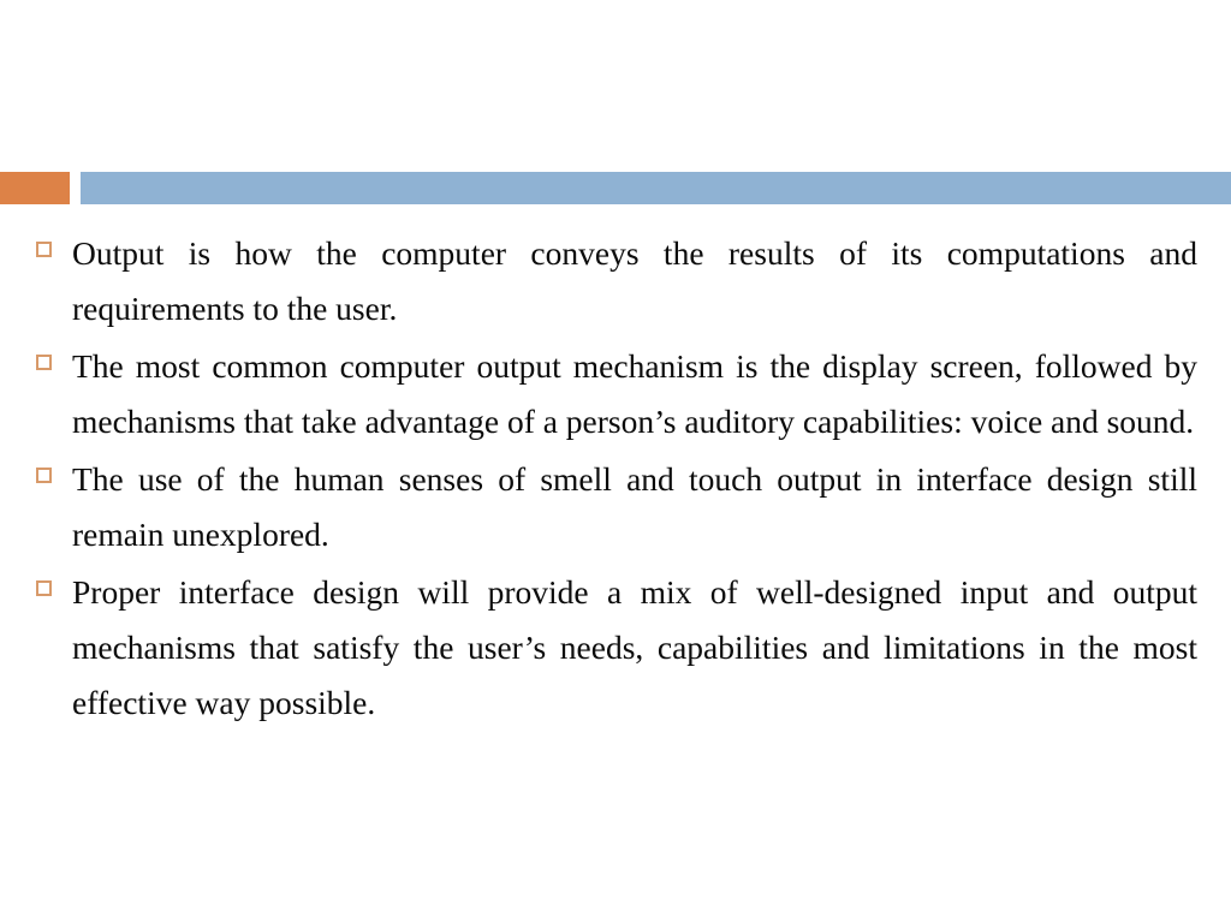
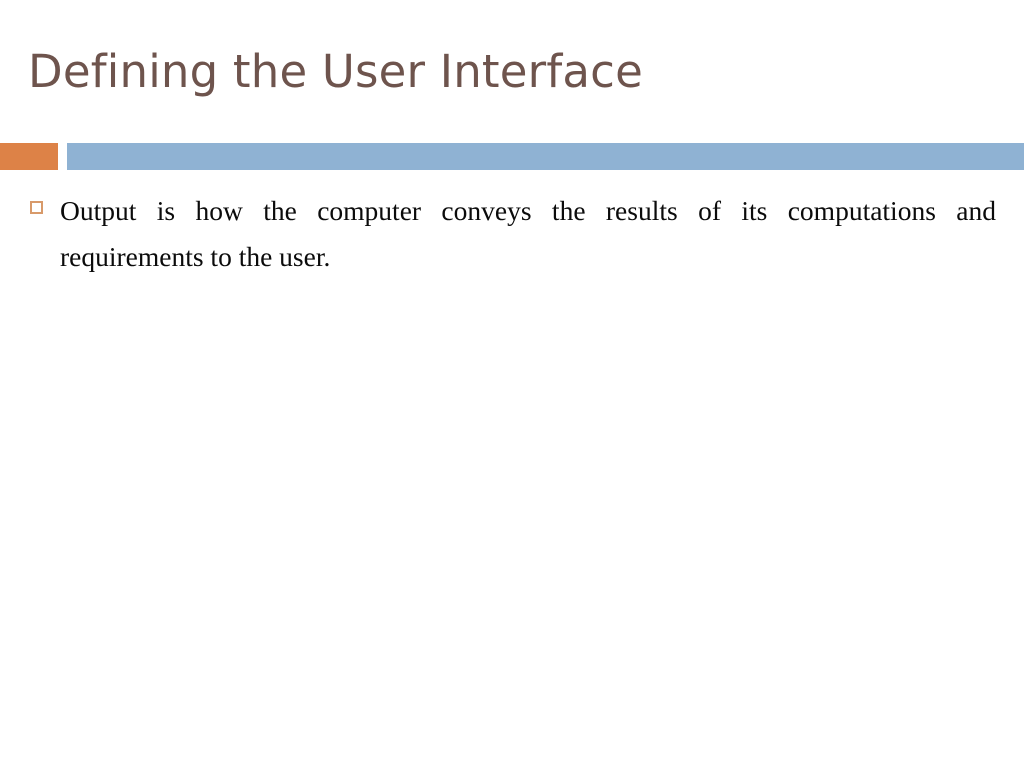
+ Defining the User Interface
  Output is how the computer conveys the results of its computations and requirements to the user.
- The most common computer output mechanism is the display screen, followed by mechanisms that take advantage of a person’s auditory capabilities: voice and sound.
- The use of the human senses of smell and touch output in interface design still remain unexplored.
- Proper interface design will provide a mix of well-designed input and output mechanisms that satisfy the user’s needs, capabilities and limitations in the most effective way possible.
